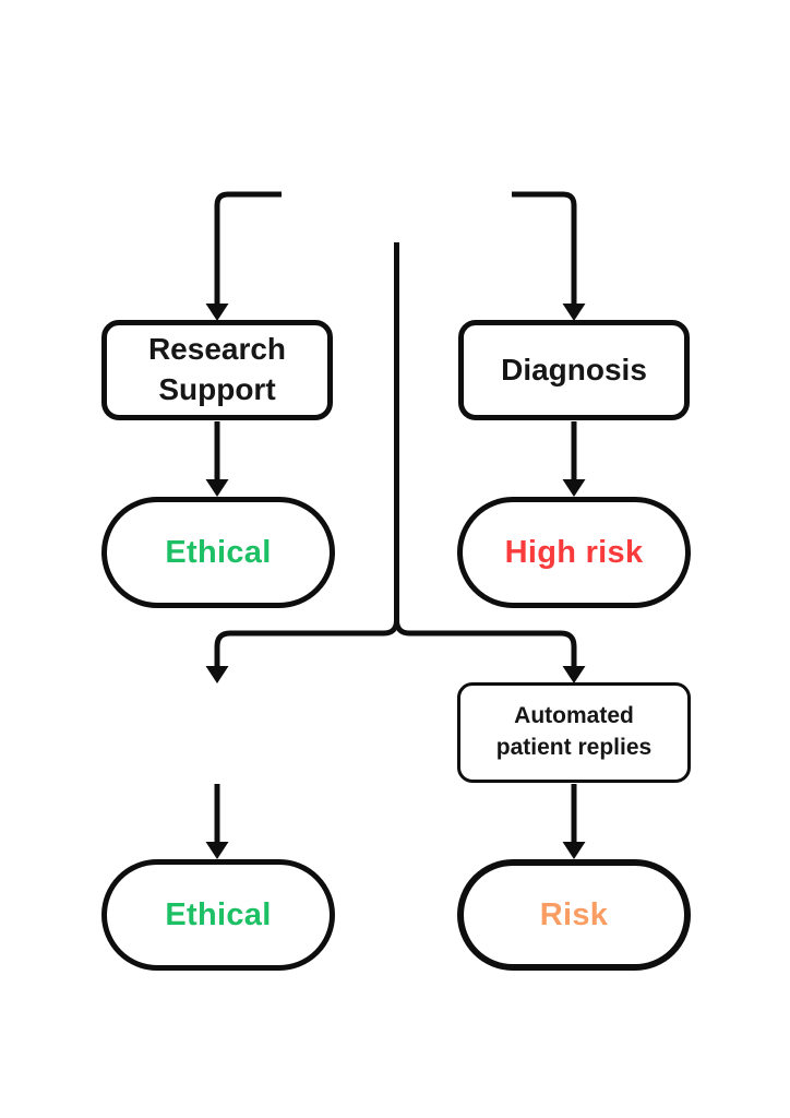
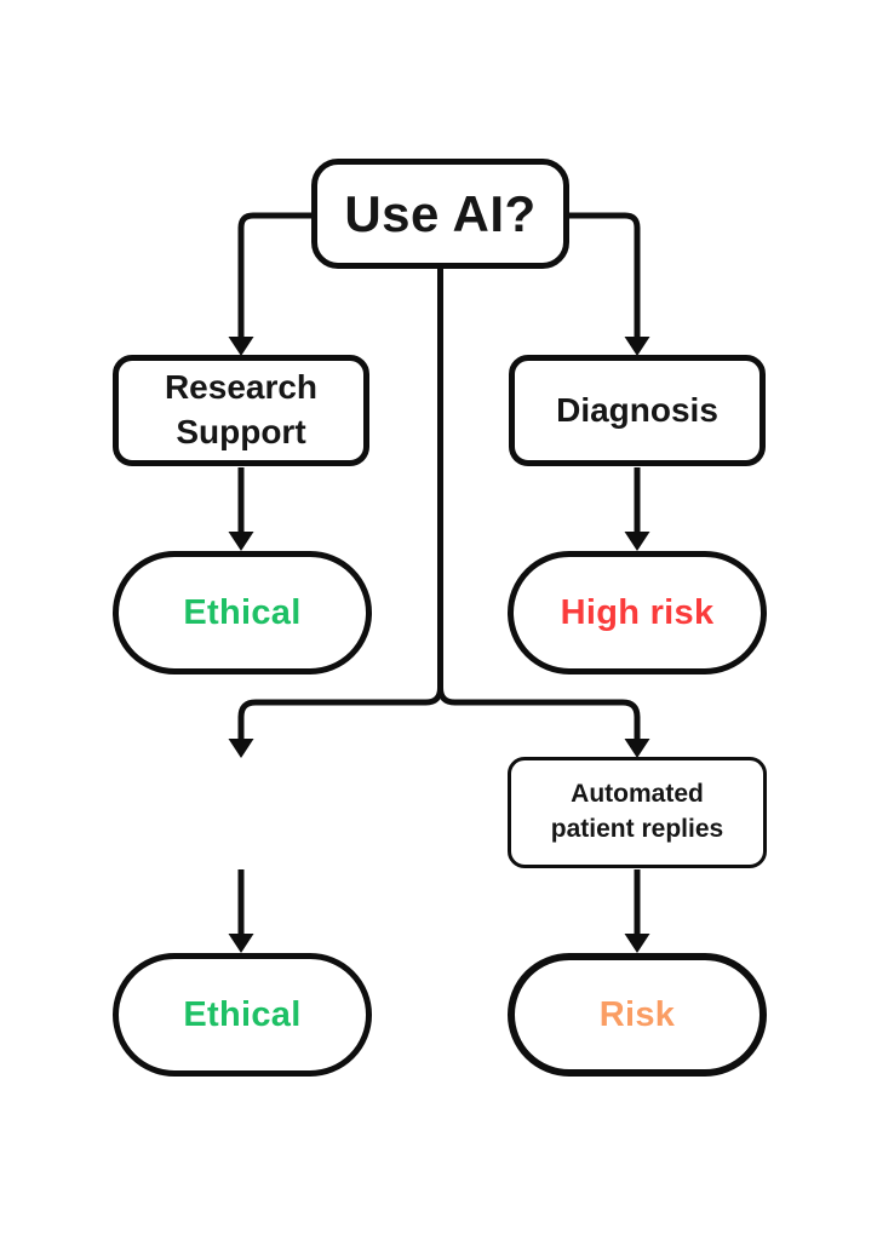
+ Use AI?
  Research Support
  Diagnosis
  Ethical
  High risk
  Automated patient replies
  Ethical
  Risk
